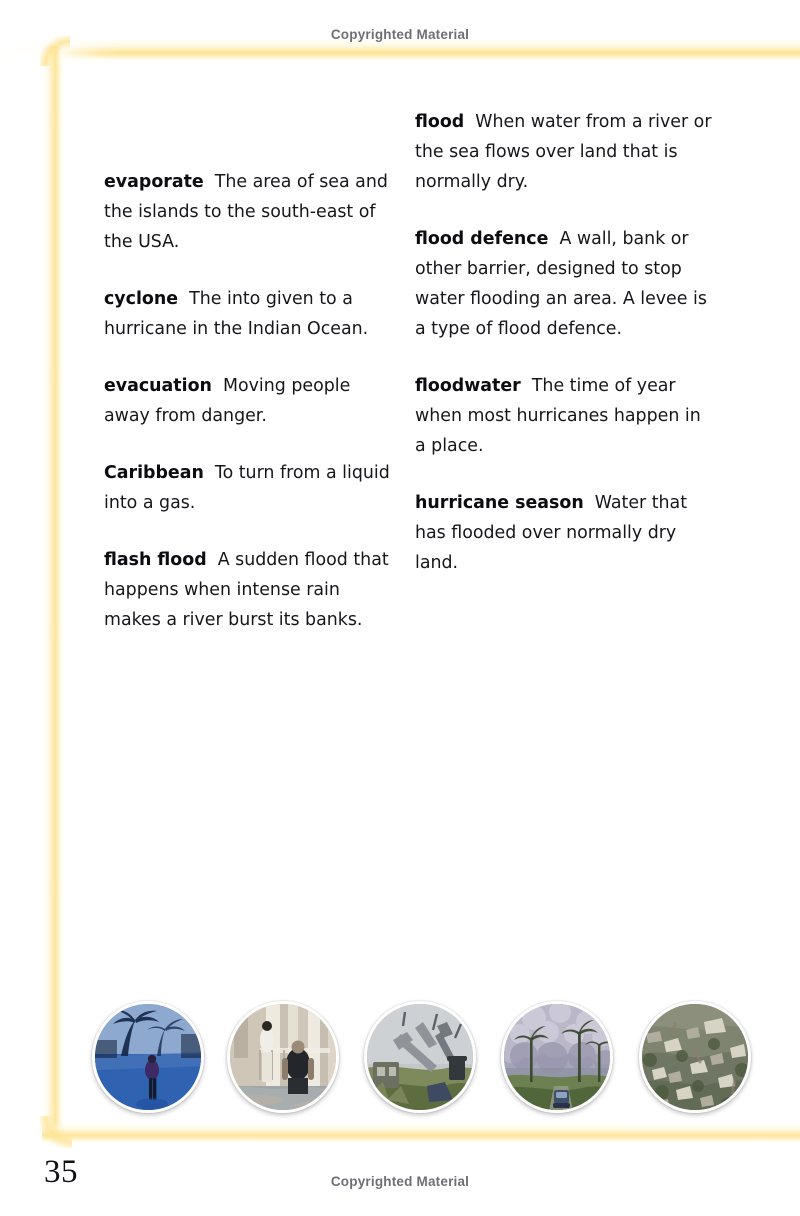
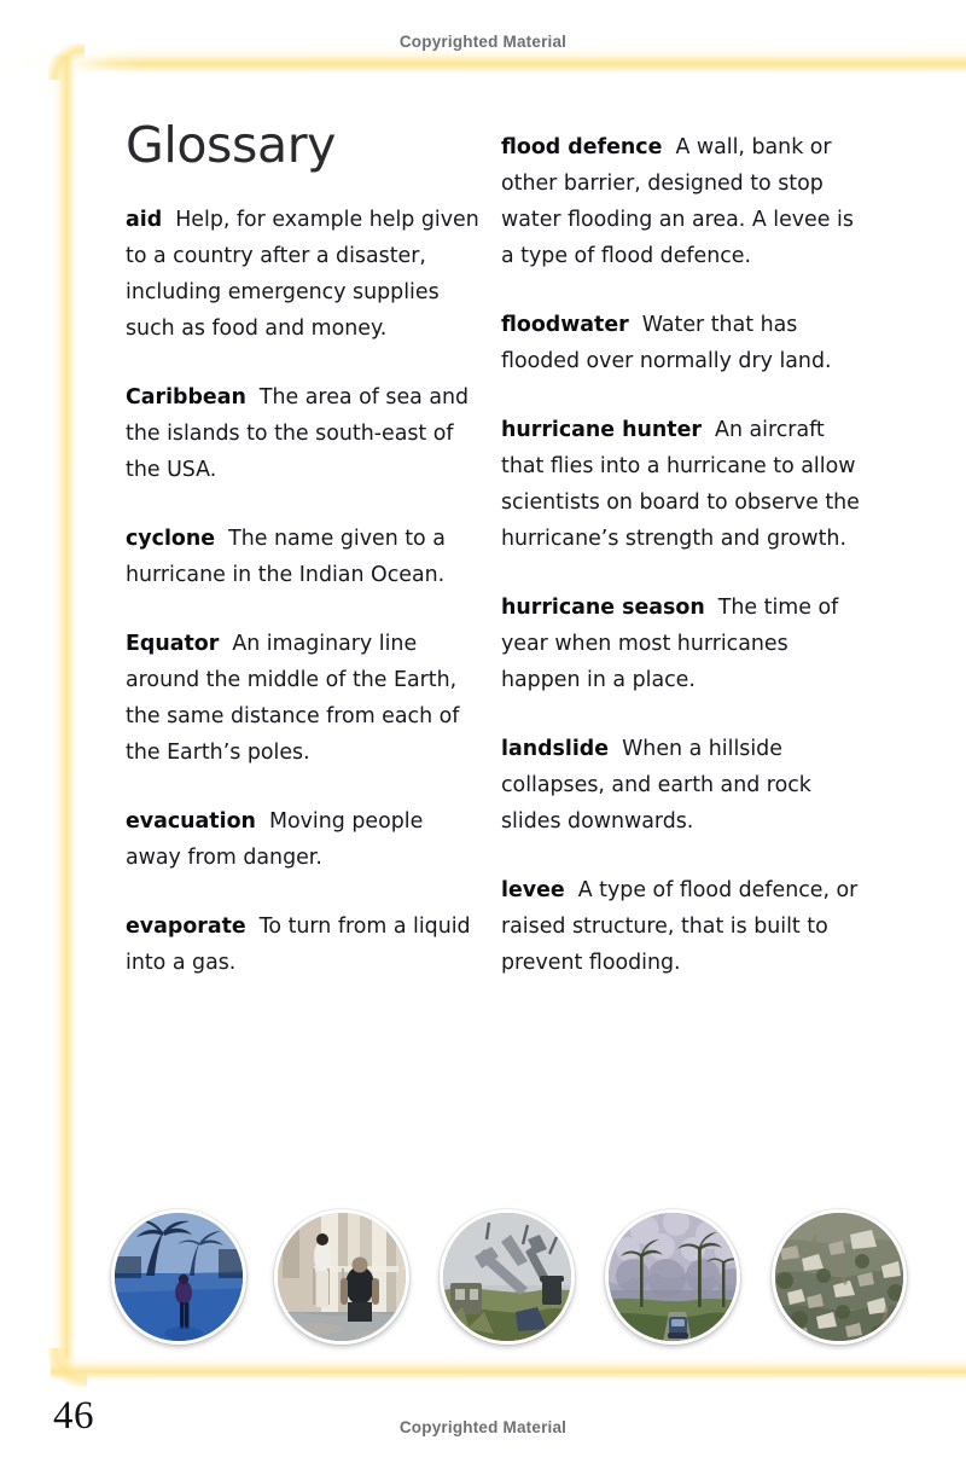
  Copyrighted Material
  Copyrighted Material
- 35
+ 46
+ Glossary
+ aid Help, for example help given to a country after a disaster, including emergency supplies such as food and money.
- evaporate The area of sea and the islands to the south-east of the USA.
+ Caribbean The area of sea and the islands to the south-east of the USA.
- cyclone The into given to a hurricane in the Indian Ocean.
+ cyclone The name given to a hurricane in the Indian Ocean.
+ Equator An imaginary line around the middle of the Earth, the same distance from each of the Earth’s poles.
  evacuation Moving people away from danger.
- Caribbean To turn from a liquid into a gas.
+ evaporate To turn from a liquid into a gas.
- flash flood A sudden flood that happens when intense rain makes a river burst its banks.
- flood When water from a river or the sea flows over land that is normally dry.
  flood defence A wall, bank or other barrier, designed to stop water flooding an area. A levee is a type of flood defence.
- floodwater The time of year when most hurricanes happen in a place.
+ floodwater Water that has flooded over normally dry land.
+ hurricane hunter An aircraft that flies into a hurricane to allow scientists on board to observe the hurricane’s strength and growth.
- hurricane season Water that has flooded over normally dry land.
+ hurricane season The time of year when most hurricanes happen in a place.
+ landslide When a hillside collapses, and earth and rock slides downwards.
+ levee A type of flood defence, or raised structure, that is built to prevent flooding.
